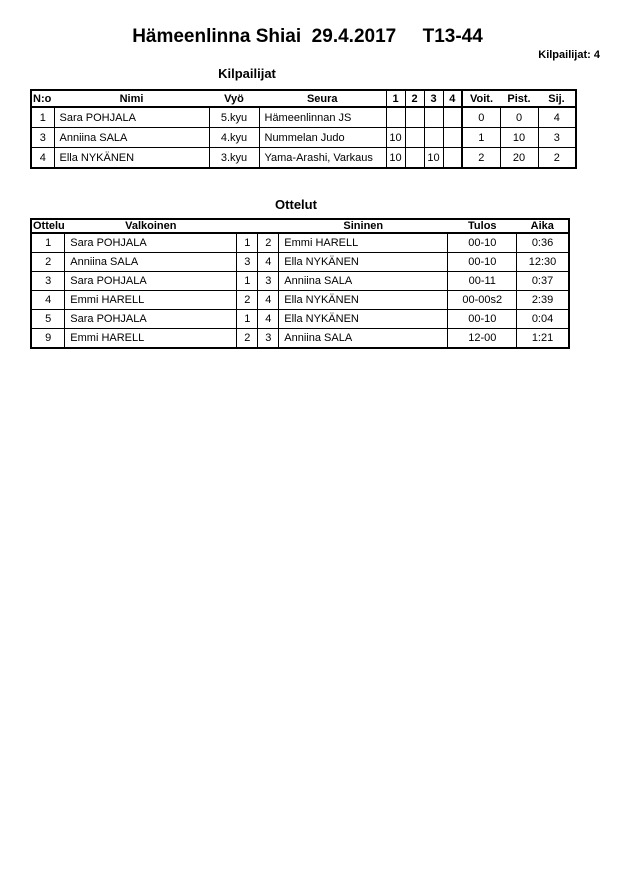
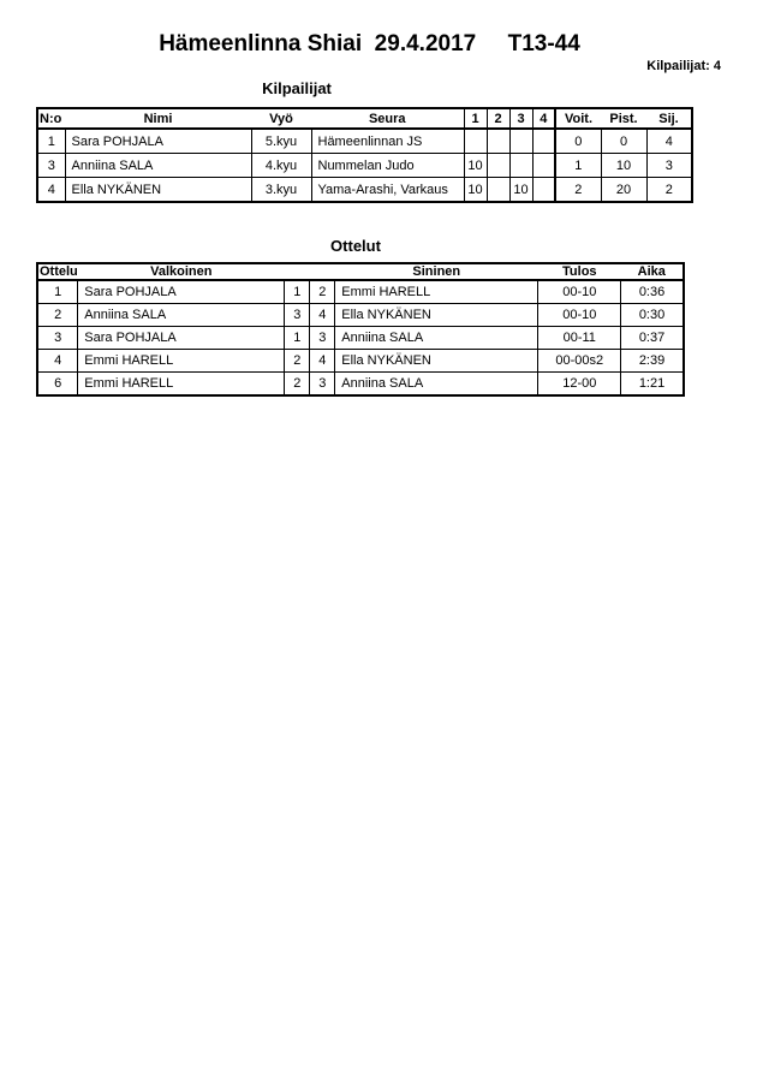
  Hämeenlinna Shiai 29.4.2017 T13-44
  Kilpailijat: 4
  Kilpailijat
  N:o	Nimi	Vyö	Seura	1	2	3	4	Voit.	Pist.	Sij.
  1	Sara POHJALA	5.kyu	Hämeenlinnan JS					0	0	4
  3	Anniina SALA	4.kyu	Nummelan Judo	10				1	10	3
  4	Ella NYKÄNEN	3.kyu	Yama-Arashi, Varkaus	10		10		2	20	2
  Ottelut
  Ottelu	Valkoinen			Sininen	Tulos	Aika
  1	Sara POHJALA	1	2	Emmi HARELL	00-10	0:36
- 2	Anniina SALA	3	4	Ella NYKÄNEN	00-10	12:30
+ 2	Anniina SALA	3	4	Ella NYKÄNEN	00-10	0:30
  3	Sara POHJALA	1	3	Anniina SALA	00-11	0:37
  4	Emmi HARELL	2	4	Ella NYKÄNEN	00-00s2	2:39
- 5	Sara POHJALA	1	4	Ella NYKÄNEN	00-10	0:04
- 9	Emmi HARELL	2	3	Anniina SALA	12-00	1:21
+ 6	Emmi HARELL	2	3	Anniina SALA	12-00	1:21
